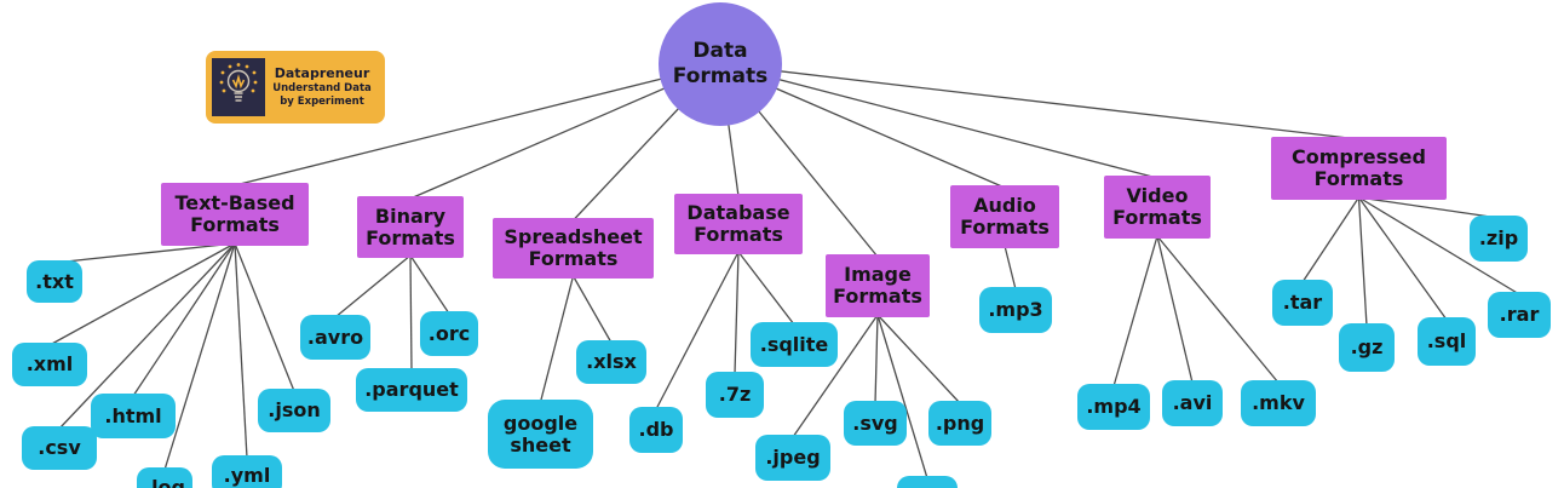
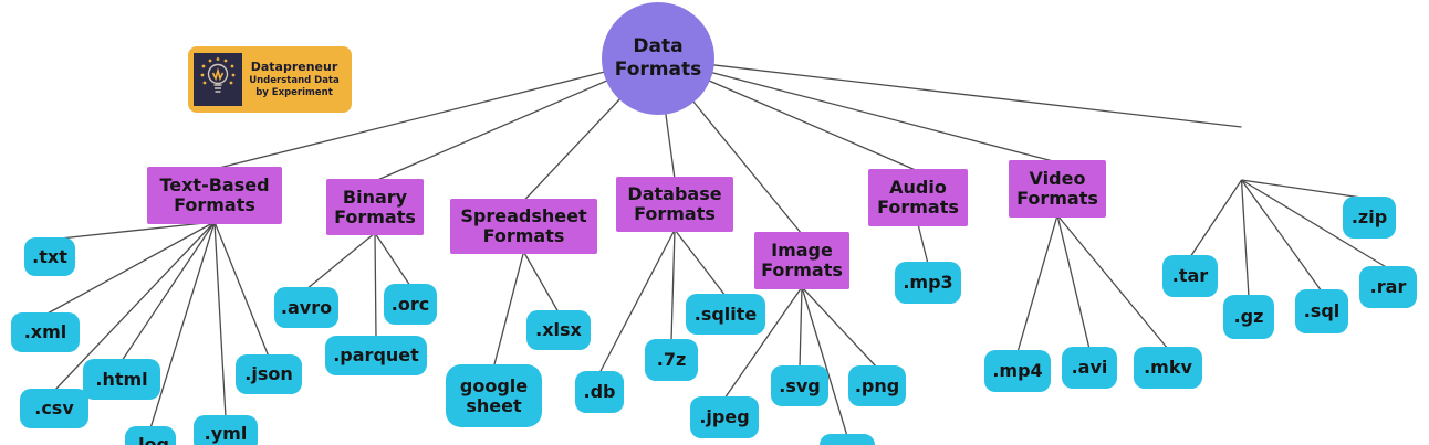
  Datapreneur
  Understand Data by Experiment
  Text-Based Formats
  Binary Formats
  Spreadsheet Formats
  Database Formats
  Image Formats
  Audio Formats
  Video Formats
- Compressed Formats
  .txt
  .xml
  .csv
  .html
  .yml
  .json
  .avro
  .orc
  .parquet
  .xlsx
  google sheet
  .sqlite
  .7z
  .db
  .jpeg
  .svg
  .png
  .mp3
  .mp4
  .avi
  .mkv
  .tar
  .gz
  .sql
  .rar
  .zip
  Data Formats
